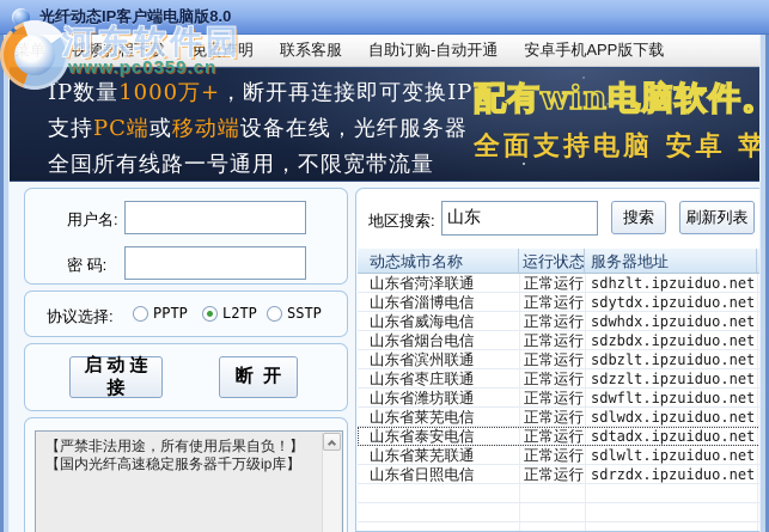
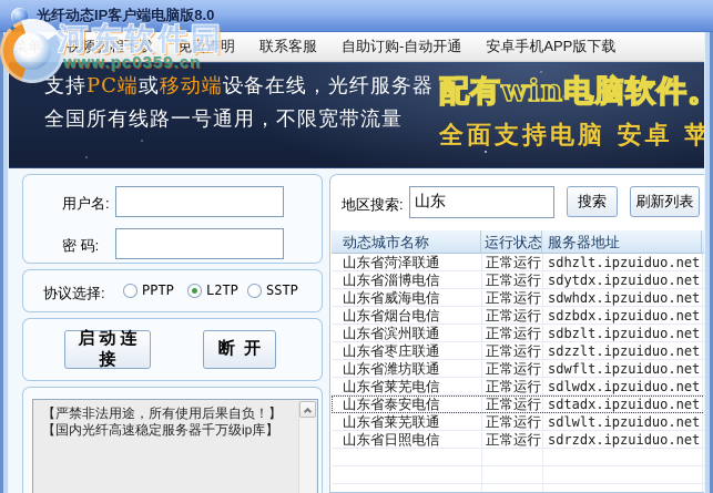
  光纤动态IP客户端电脑版8.0
  视频教程下载
  免责声明
  联系客服
  自助订购-自动开通
  安卓手机APP版下载
- IP数量1000万+，断开再连接即可变换IP
  支持PC端或移动端设备在线，光纤服务器
  全国所有线路一号通用，不限宽带流量
  配有win电脑软件
  全面支持电脑 安卓 苹
  用户名:
  密 码:
  协议选择:
  PPTP
  L2TP
  SSTP
  启动连接
  断 开
  【严禁非法用途，所有使用后果自负！】
  【国内光纤高速稳定服务器千万级ip库】
  地区搜索:
  山东
  搜索
  刷新列表
  动态城市名称
  运行状态
  服务器地址
  山东省菏泽联通
  正常运行
  sdhzlt.ipzuiduo.net
  山东省淄博电信
  正常运行
  sdytdx.ipzuiduo.net
  山东省威海电信
  正常运行
  sdwhdx.ipzuiduo.net
  山东省烟台电信
  正常运行
  sdzbdx.ipzuiduo.net
  山东省滨州联通
  正常运行
  sdbzlt.ipzuiduo.net
  山东省枣庄联通
  正常运行
  sdzzlt.ipzuiduo.net
  山东省潍坊联通
  正常运行
  sdwflt.ipzuiduo.net
  山东省莱芜电信
  正常运行
  sdlwdx.ipzuiduo.net
  山东省泰安电信
  正常运行
  sdtadx.ipzuiduo.net
  山东省莱芜联通
  正常运行
  sdlwlt.ipzuiduo.net
  山东省日照电信
  正常运行
  sdrzdx.ipzuiduo.net
  ✦
  河东软件园
  www.pc0359.cn
